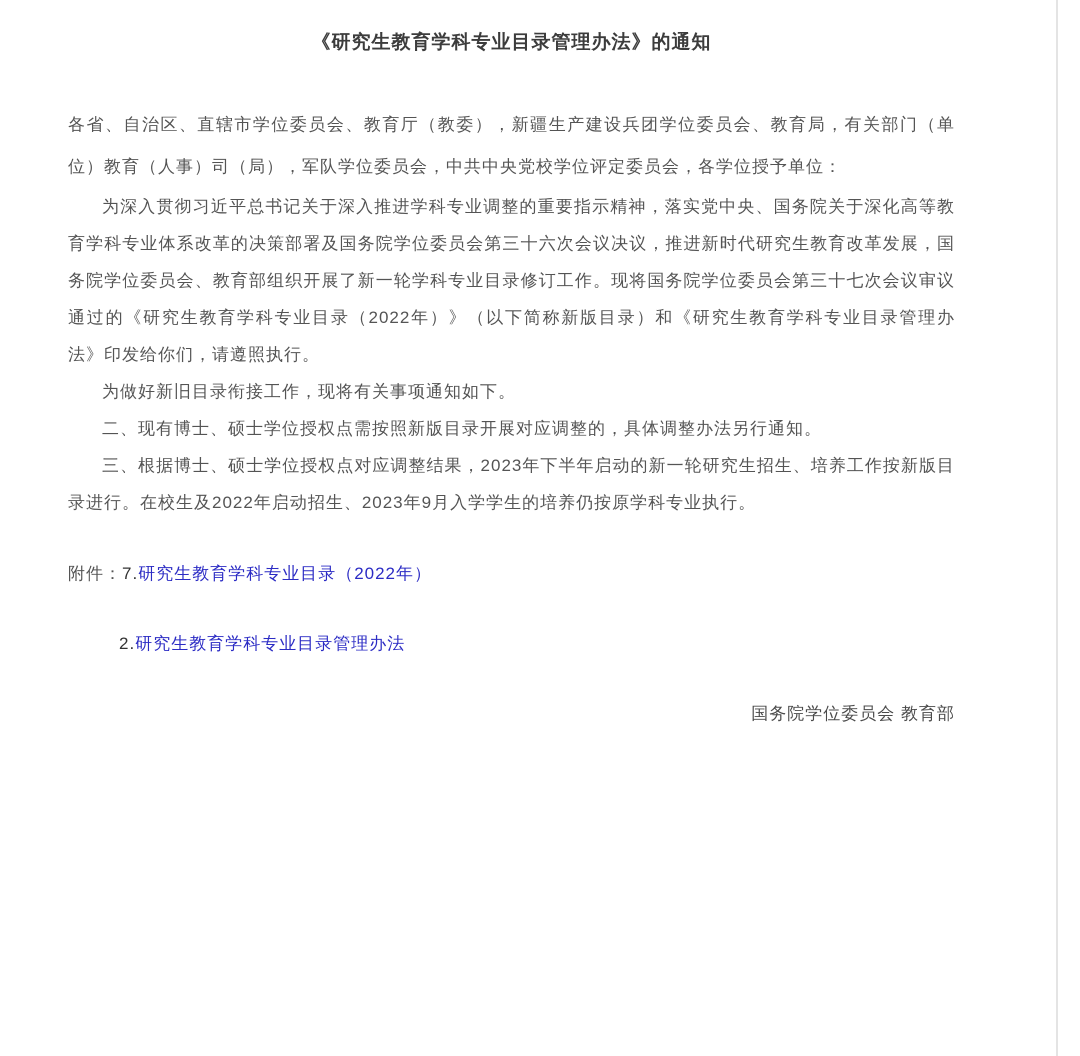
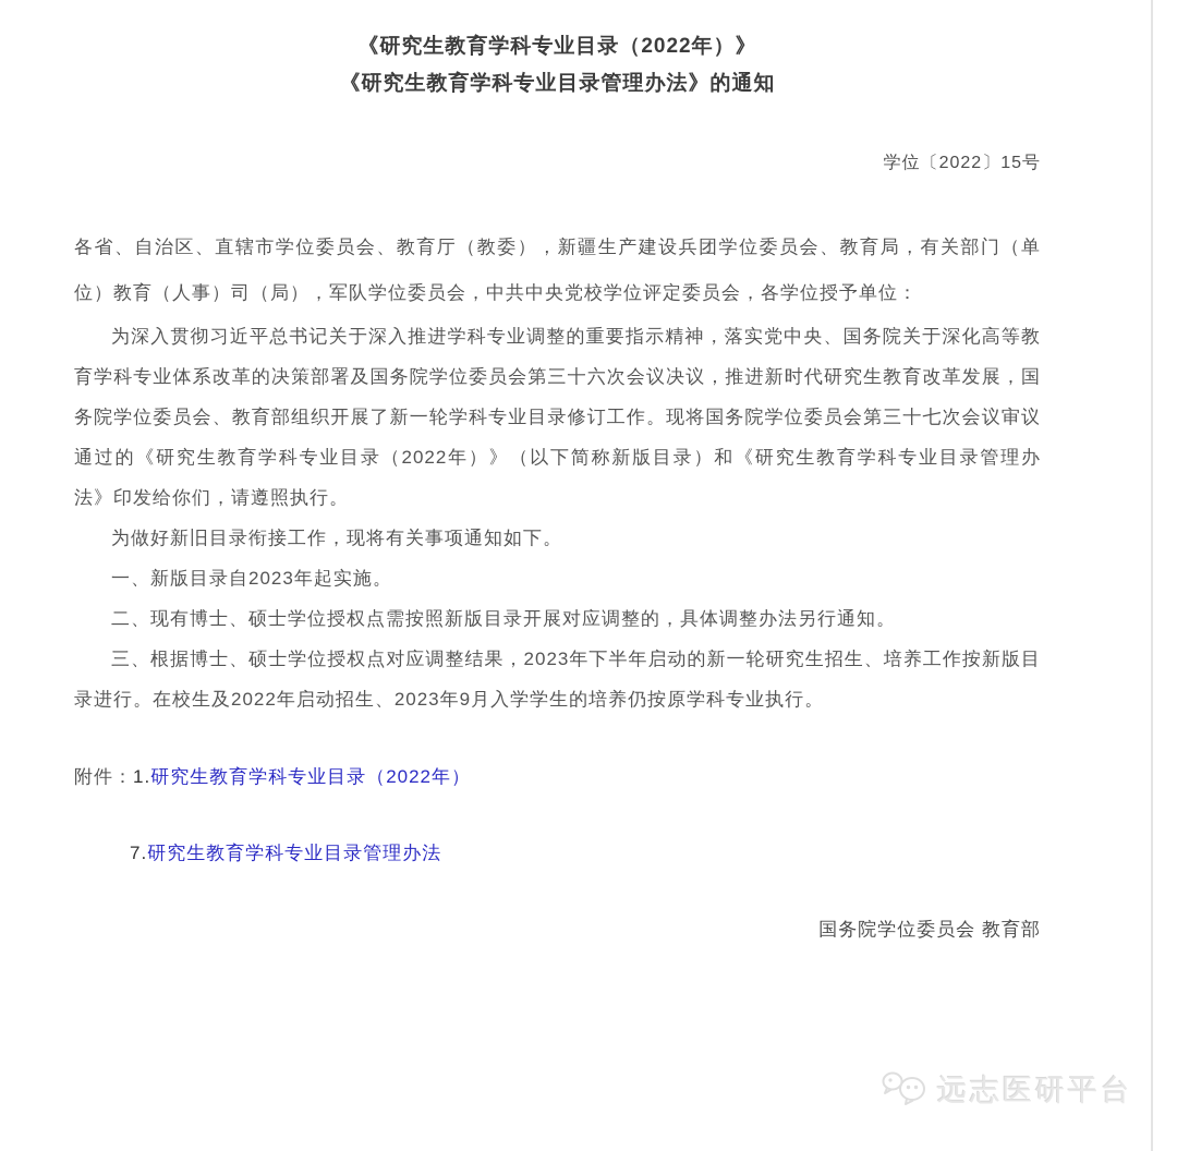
+ 《研究生教育学科专业目录（2022年）》
  《研究生教育学科专业目录管理办法》的通知
+ 学位〔2022〕15号
  各省、自治区、直辖市学位委员会、教育厅（教委），新疆生产建设兵团学位委员会、教育局，有关部门（单位）教育（人事）司（局），军队学位委员会，中共中央党校学位评定委员会，各学位授予单位：
  为深入贯彻习近平总书记关于深入推进学科专业调整的重要指示精神，落实党中央、国务院关于深化高等教育学科专业体系改革的决策部署及国务院学位委员会第三十六次会议决议，推进新时代研究生教育改革发展，国务院学位委员会、教育部组织开展了新一轮学科专业目录修订工作。现将国务院学位委员会第三十七次会议审议通过的《研究生教育学科专业目录（2022年）》（以下简称新版目录）和《研究生教育学科专业目录管理办法》印发给你们，请遵照执行。
  为做好新旧目录衔接工作，现将有关事项通知如下。
+ 一、新版目录自2023年起实施。
  二、现有博士、硕士学位授权点需按照新版目录开展对应调整的，具体调整办法另行通知。
  三、根据博士、硕士学位授权点对应调整结果，2023年下半年启动的新一轮研究生招生、培养工作按新版目录进行。在校生及2022年启动招生、2023年9月入学学生的培养仍按原学科专业执行。
- 附件：7.研究生教育学科专业目录（2022年）
+ 附件：1.研究生教育学科专业目录（2022年）
- 2.研究生教育学科专业目录管理办法
+ 7.研究生教育学科专业目录管理办法
  国务院学位委员会 教育部
+ 远志医研平台
